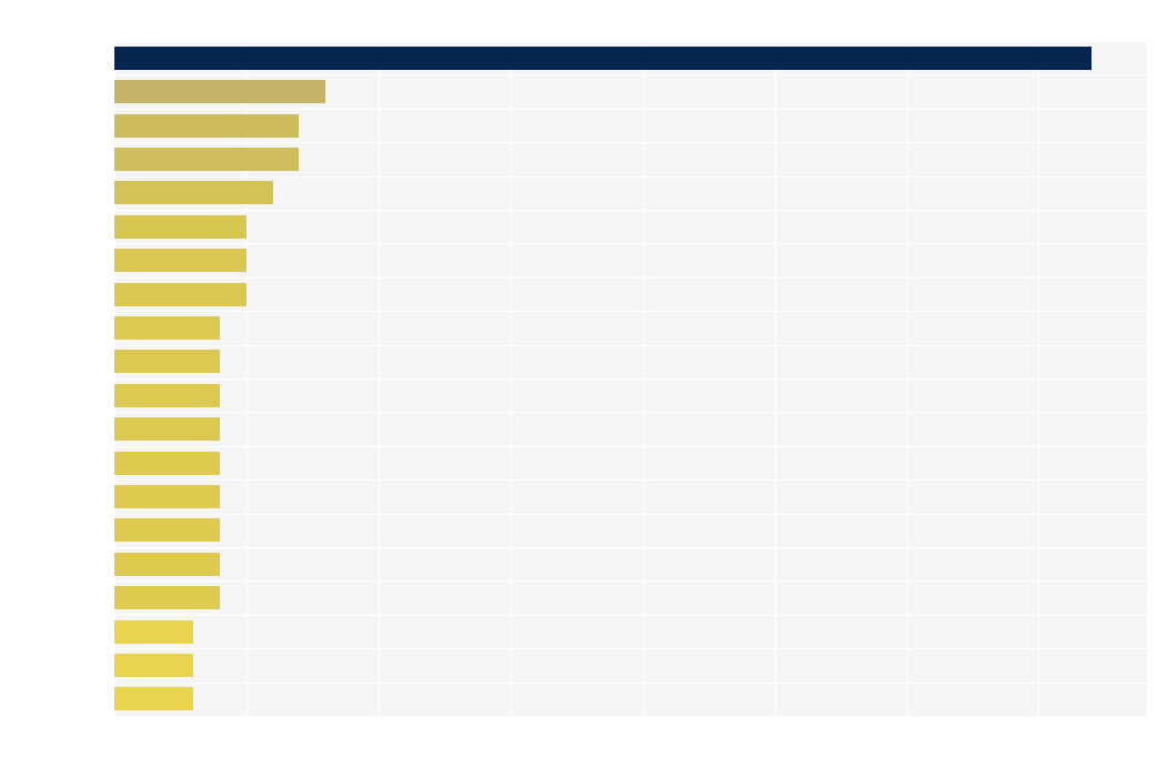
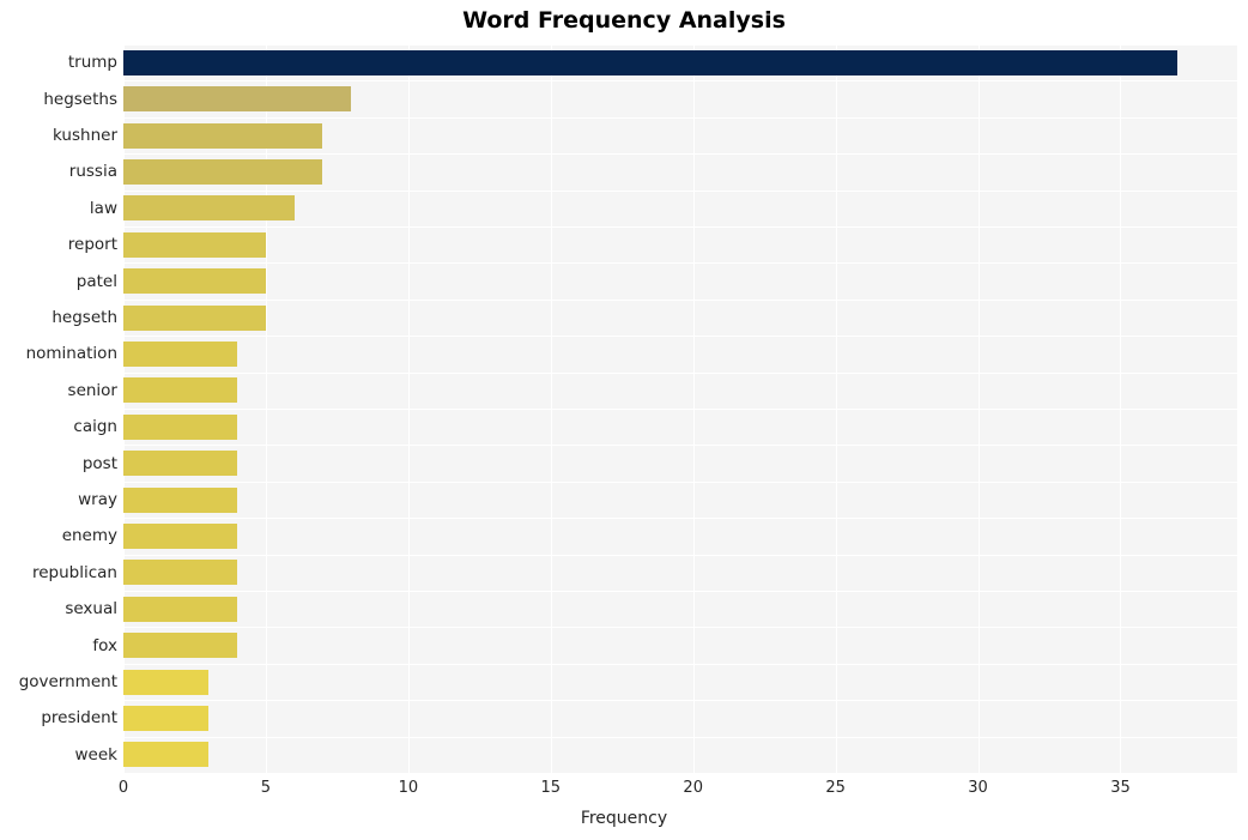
+ Word Frequency Analysis
+ trump
+ hegseths
+ kushner
+ russia
+ law
+ report
+ patel
+ hegseth
+ nomination
+ senior
+ caign
+ post
+ wray
+ enemy
+ republican
+ sexual
+ fox
+ government
+ president
+ week
+ 0
+ 5
+ 10
+ 15
+ 20
+ 25
+ 30
+ 35
+ Frequency
